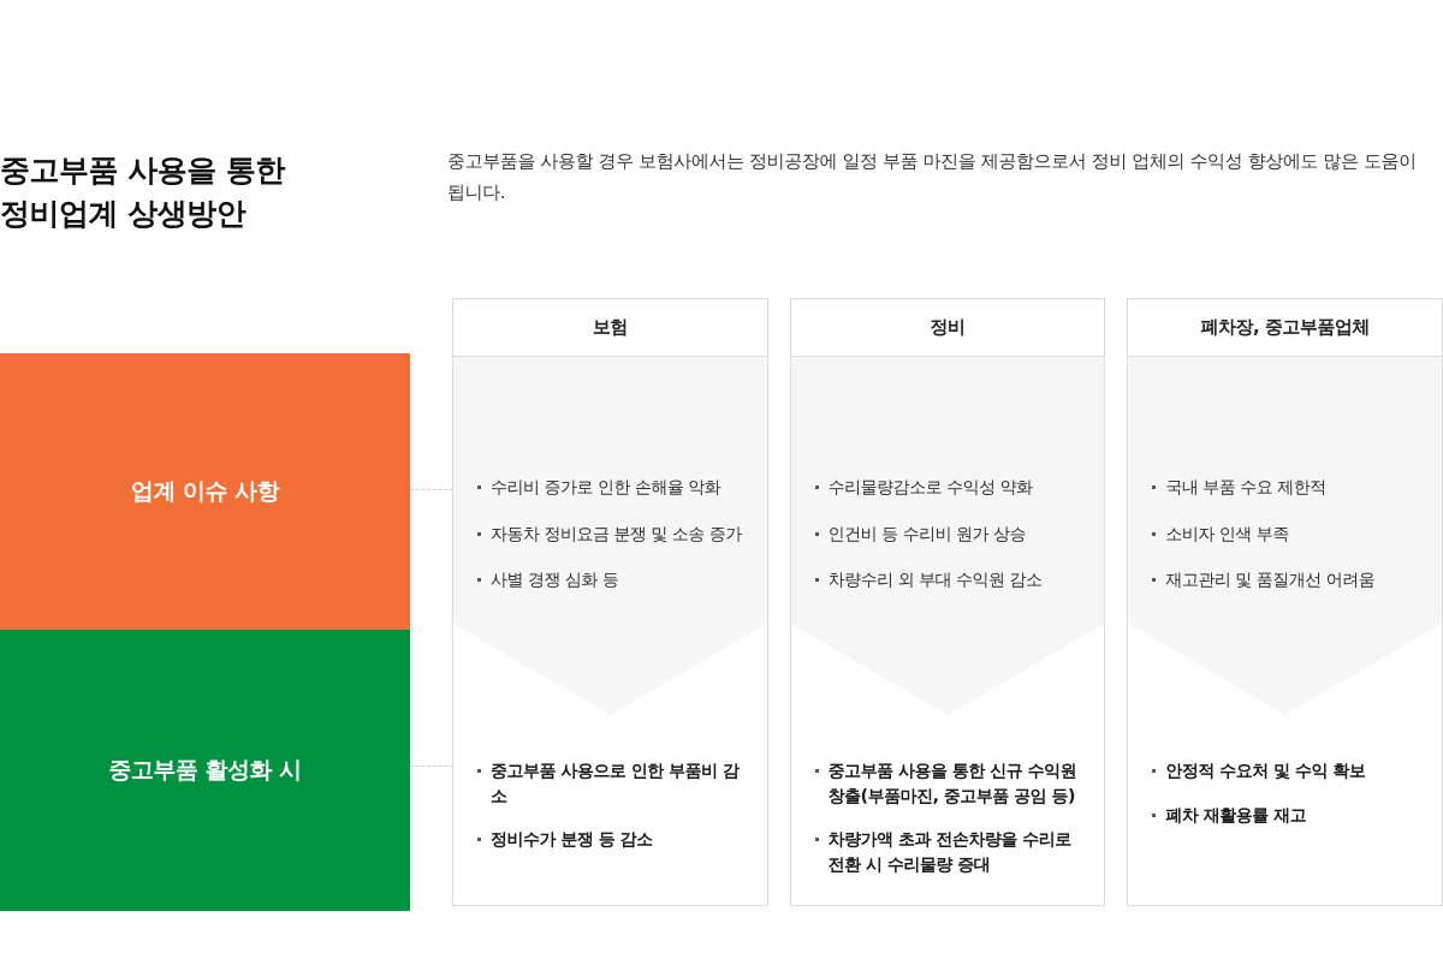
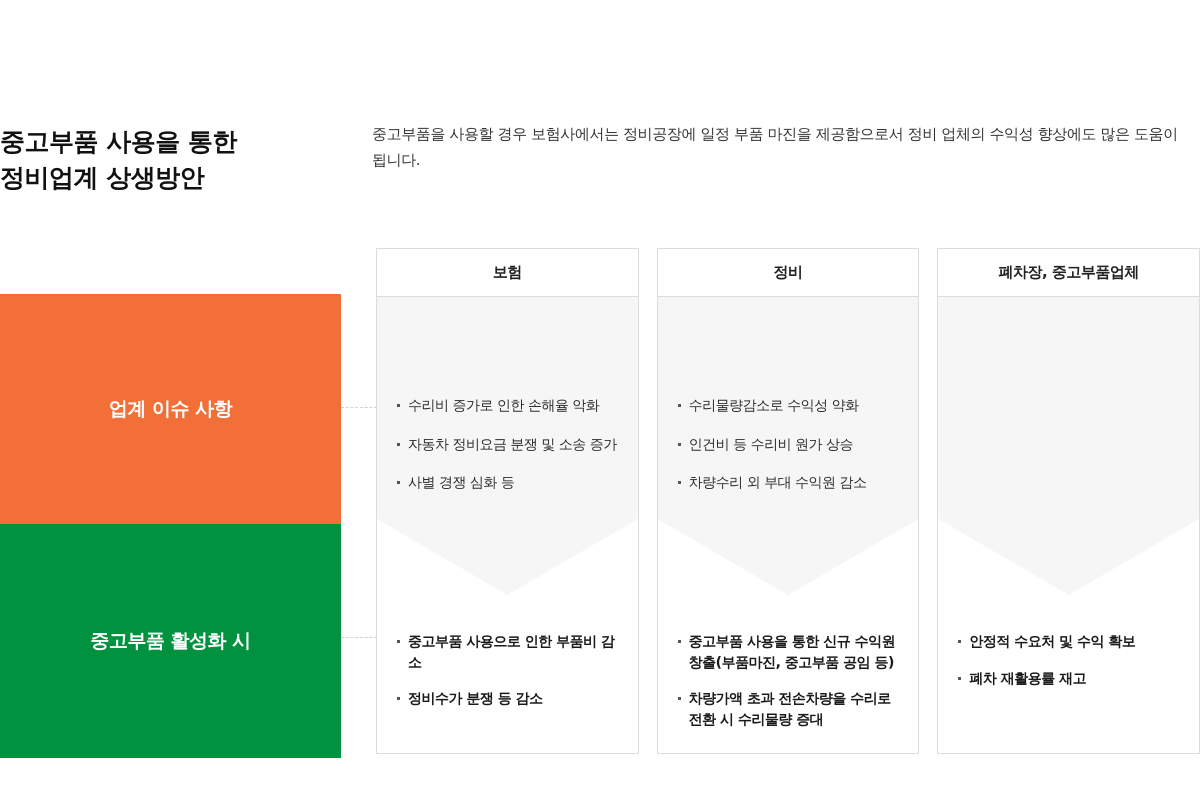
  중고부품 사용을 통한
  정비업계 상생방안
  중고부품을 사용할 경우 보험사에서는 정비공장에 일정 부품 마진을 제공함으로서 정비 업체의 수익성 향상에도 많은 도움이 됩니다.
  업계 이슈 사항
  중고부품 활성화 시
  보험
  수리비 증가로 인한 손해율 악화
  자동차 정비요금 분쟁 및 소송 증가
  사별 경쟁 심화 등
  중고부품 사용으로 인한 부품비 감소
  정비수가 분쟁 등 감소
  정비
  수리물량감소로 수익성 약화
  인건비 등 수리비 원가 상승
  차량수리 외 부대 수익원 감소
  중고부품 사용을 통한 신규 수익원 창출(부품마진, 중고부품 공임 등)
  차량가액 초과 전손차량을 수리로 전환 시 수리물량 증대
  폐차장, 중고부품업체
- 국내 부품 수요 제한적
- 소비자 인색 부족
- 재고관리 및 품질개선 어려움
  안정적 수요처 및 수익 확보
  폐차 재활용률 재고
